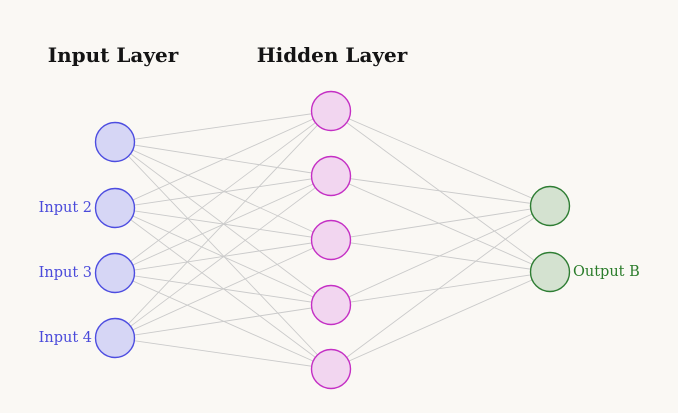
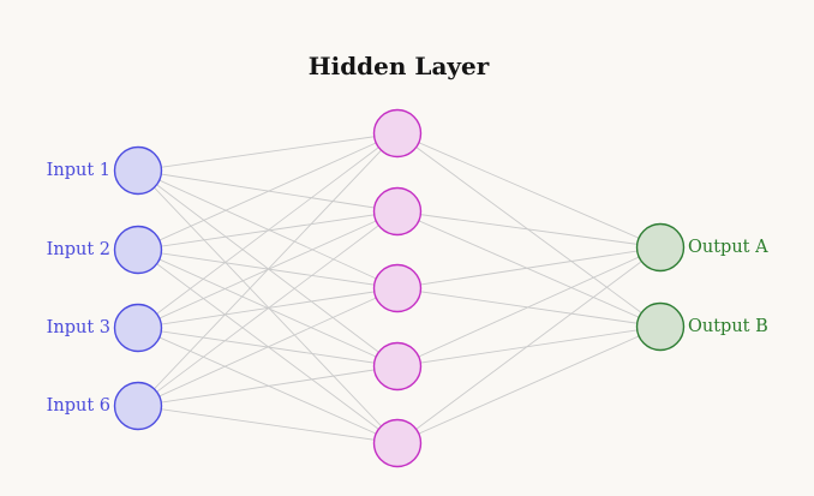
- Input Layer
  Hidden Layer
+ Input 1
  Input 2
  Input 3
- Input 4
+ Input 6
+ Output A
  Output B
